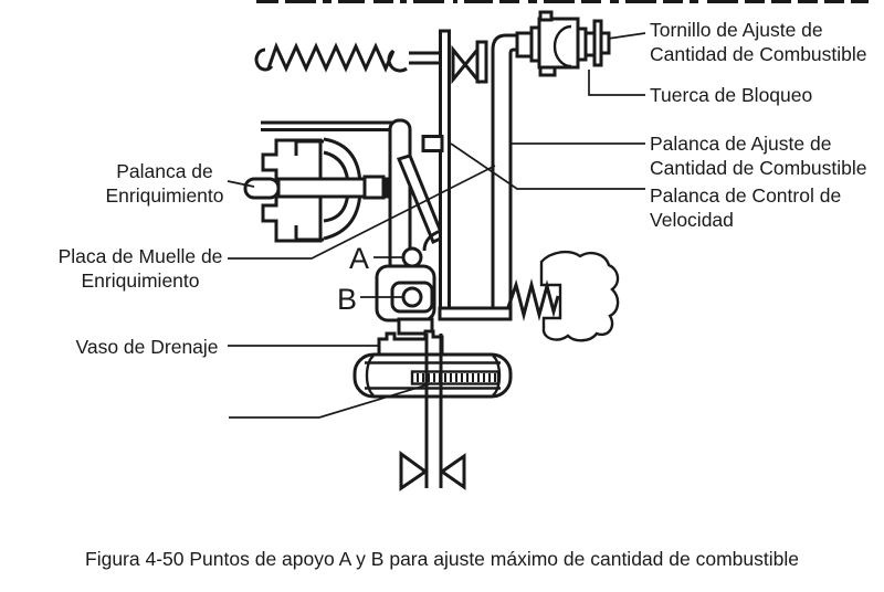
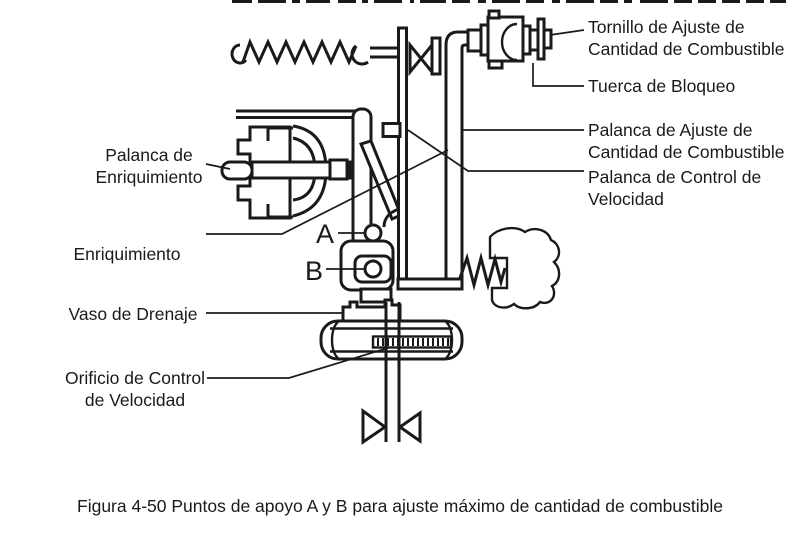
  Tornillo de Ajuste de
  Cantidad de Combustible
  Tuerca de Bloqueo
  Palanca de Ajuste de
  Cantidad de Combustible
  Palanca de Control de
  Velocidad
  Palanca de
  Enriquimiento
- Placa de Muelle de
  Enriquimiento
  Vaso de Drenaje
+ Orificio de Control
+ de Velocidad
  A
  B
  Figura 4-50 Puntos de apoyo A y B para ajuste máximo de cantidad de combustible
